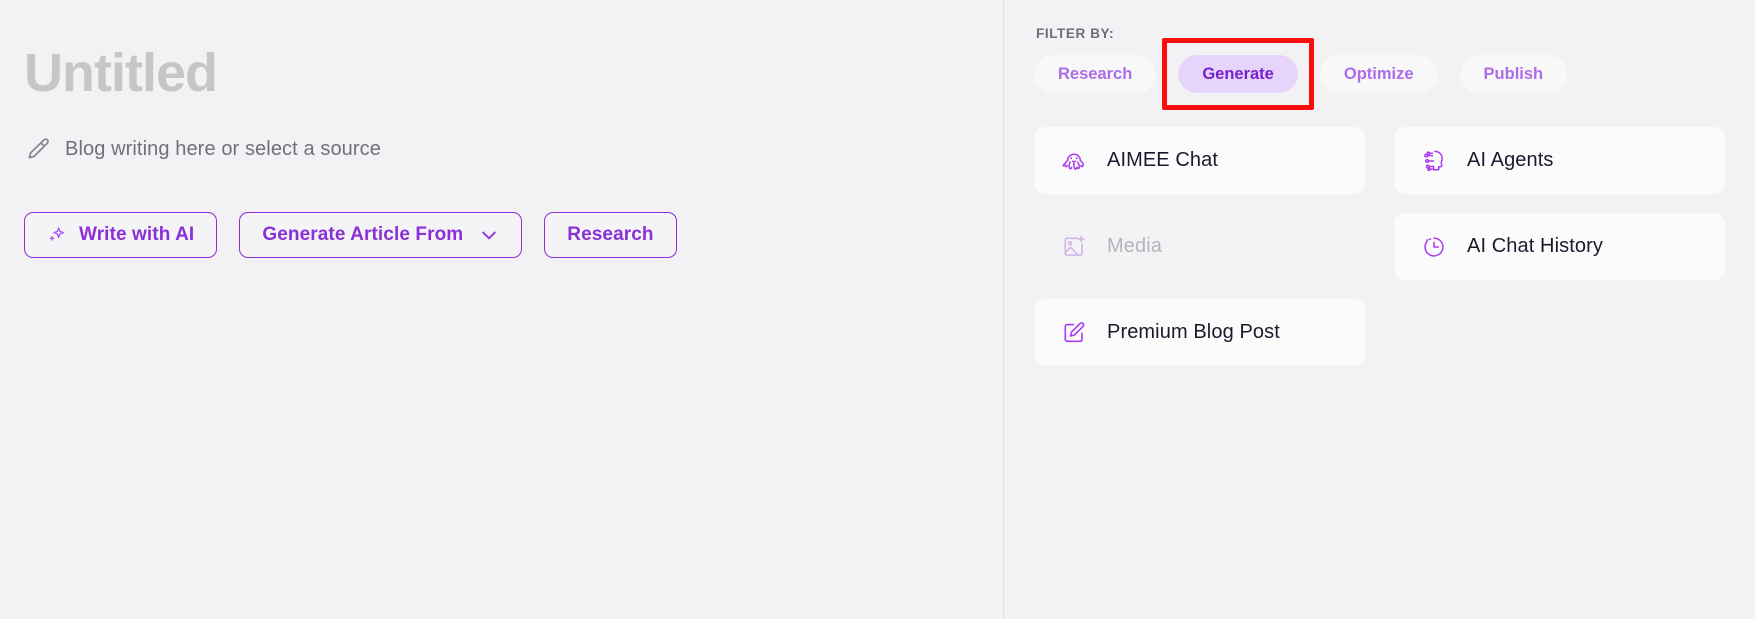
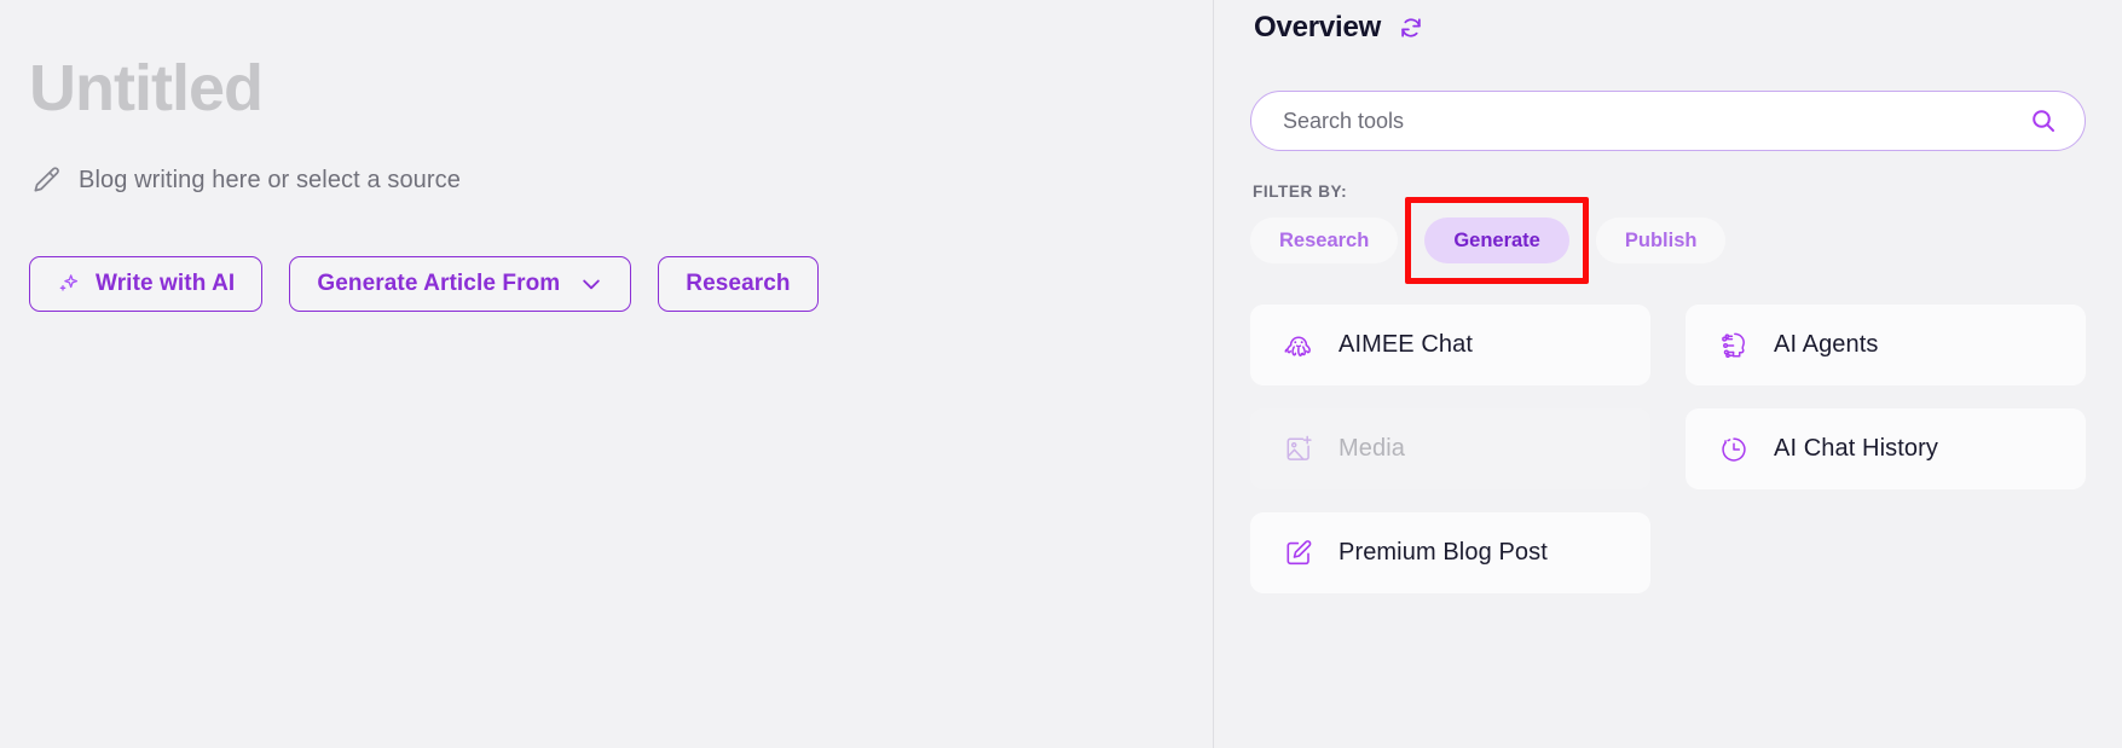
  Untitled
  Blog writing here or select a source
  Write with AI
  Generate Article From
  Research
+ Overview
+ Search tools
  FILTER BY:
  Research
  Generate
- Optimize
  Publish
  AIMEE Chat
  AI Agents
  Media
  AI Chat History
  Premium Blog Post
